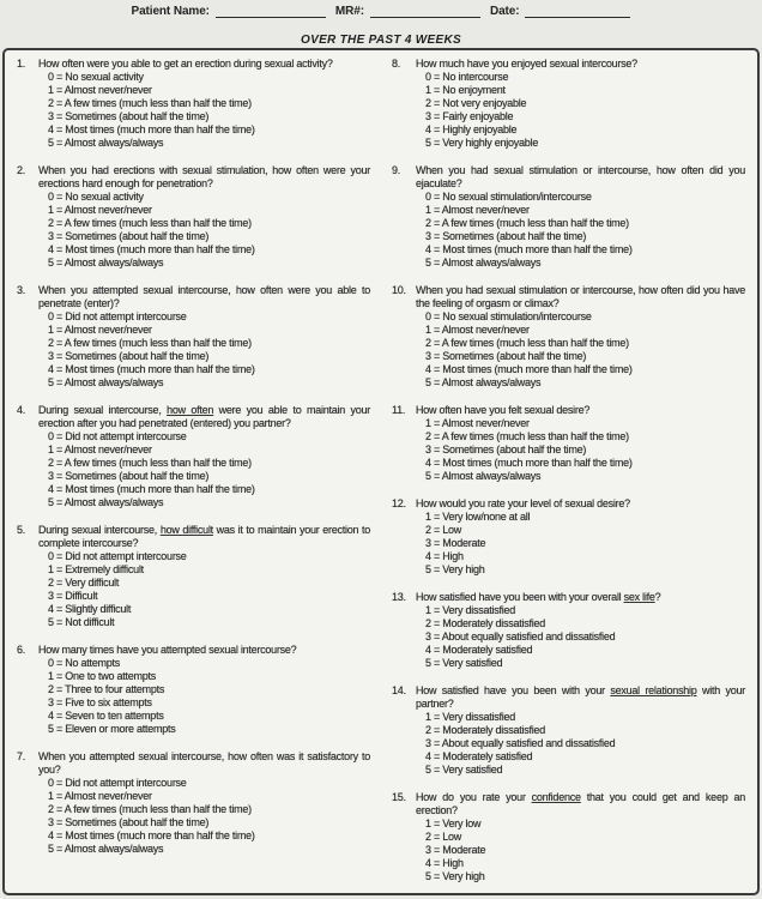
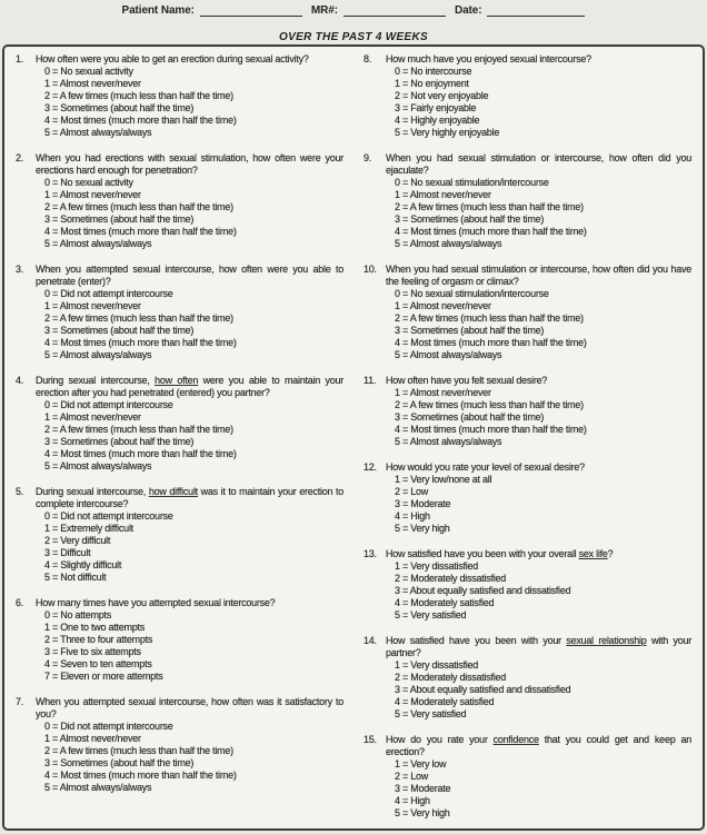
  Patient Name:
  MR#:
  Date:
  OVER THE PAST 4 WEEKS
  1.
  How often were you able to get an erection during sexual activity?
  0 = No sexual activity
  1 = Almost never/never
  2 = A few times (much less than half the time)
  3 = Sometimes (about half the time)
  4 = Most times (much more than half the time)
  5 = Almost always/always
  2.
  When you had erections with sexual stimulation, how often were your erections hard enough for penetration?
  0 = No sexual activity
  1 = Almost never/never
  2 = A few times (much less than half the time)
  3 = Sometimes (about half the time)
  4 = Most times (much more than half the time)
  5 = Almost always/always
  3.
  When you attempted sexual intercourse, how often were you able to penetrate (enter)?
  0 = Did not attempt intercourse
  1 = Almost never/never
  2 = A few times (much less than half the time)
  3 = Sometimes (about half the time)
  4 = Most times (much more than half the time)
  5 = Almost always/always
  4.
  During sexual intercourse, how often were you able to maintain your erection after you had penetrated (entered) you partner?
  0 = Did not attempt intercourse
  1 = Almost never/never
  2 = A few times (much less than half the time)
  3 = Sometimes (about half the time)
  4 = Most times (much more than half the time)
  5 = Almost always/always
  5.
  During sexual intercourse, how difficult was it to maintain your erection to complete intercourse?
  0 = Did not attempt intercourse
  1 = Extremely difficult
  2 = Very difficult
  3 = Difficult
  4 = Slightly difficult
  5 = Not difficult
  6.
  How many times have you attempted sexual intercourse?
  0 = No attempts
  1 = One to two attempts
  2 = Three to four attempts
  3 = Five to six attempts
  4 = Seven to ten attempts
- 5 = Eleven or more attempts
+ 7 = Eleven or more attempts
  7.
  When you attempted sexual intercourse, how often was it satisfactory to you?
  0 = Did not attempt intercourse
  1 = Almost never/never
  2 = A few times (much less than half the time)
  3 = Sometimes (about half the time)
  4 = Most times (much more than half the time)
  5 = Almost always/always
  8.
  How much have you enjoyed sexual intercourse?
  0 = No intercourse
  1 = No enjoyment
  2 = Not very enjoyable
  3 = Fairly enjoyable
  4 = Highly enjoyable
  5 = Very highly enjoyable
  9.
  When you had sexual stimulation or intercourse, how often did you ejaculate?
  0 = No sexual stimulation/intercourse
  1 = Almost never/never
  2 = A few times (much less than half the time)
  3 = Sometimes (about half the time)
  4 = Most times (much more than half the time)
  5 = Almost always/always
  10.
  When you had sexual stimulation or intercourse, how often did you have the feeling of orgasm or climax?
  0 = No sexual stimulation/intercourse
  1 = Almost never/never
  2 = A few times (much less than half the time)
  3 = Sometimes (about half the time)
  4 = Most times (much more than half the time)
  5 = Almost always/always
  11.
  How often have you felt sexual desire?
  1 = Almost never/never
  2 = A few times (much less than half the time)
  3 = Sometimes (about half the time)
  4 = Most times (much more than half the time)
  5 = Almost always/always
  12.
  How would you rate your level of sexual desire?
  1 = Very low/none at all
  2 = Low
  3 = Moderate
  4 = High
  5 = Very high
  13.
  How satisfied have you been with your overall sex life?
  1 = Very dissatisfied
  2 = Moderately dissatisfied
  3 = About equally satisfied and dissatisfied
  4 = Moderately satisfied
  5 = Very satisfied
  14.
  How satisfied have you been with your sexual relationship with your partner?
  1 = Very dissatisfied
  2 = Moderately dissatisfied
  3 = About equally satisfied and dissatisfied
  4 = Moderately satisfied
  5 = Very satisfied
  15.
  How do you rate your confidence that you could get and keep an erection?
  1 = Very low
  2 = Low
  3 = Moderate
  4 = High
  5 = Very high
